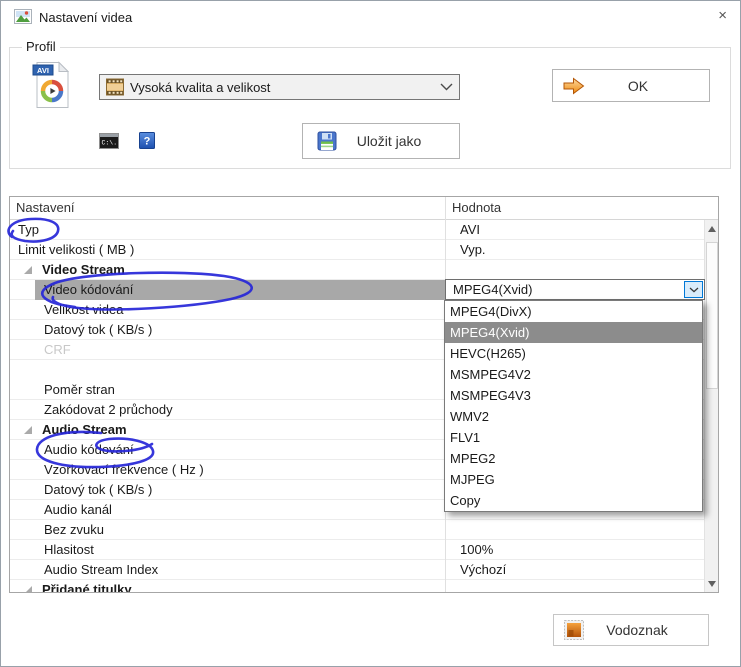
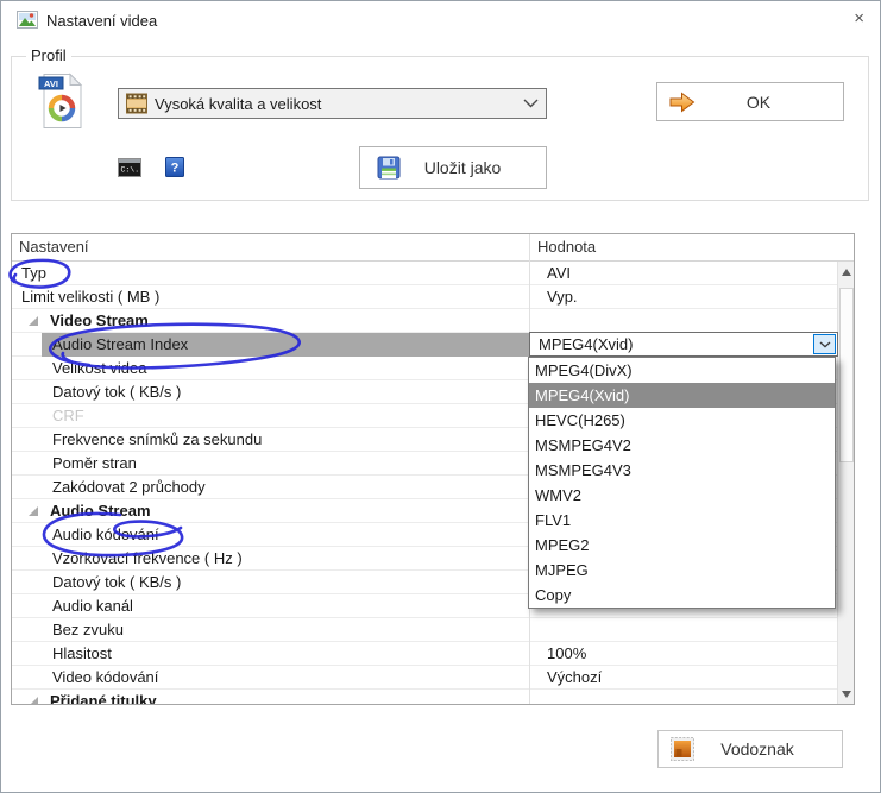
  Nastavení videa
  ×
  Profil
  AVI
  Vysoká kvalita a velikost
  OK
  ?
  Uložit jako
  Nastavení
  Hodnota
  Typ
  AVI
  Limit velikosti ( MB )
  Vyp.
  Video Stream
- Video kódování
+ Audio Stream Index
  MPEG4(Xvid)
  Datový tok ( KB/s )
  CRF
+ Frekvence snímků za sekundu
  Poměr stran
  Zakódovat 2 průchody
  Audio Stream
  Audio kóván
  Vzorkovací frekvence ( Hz )
  Datový tok ( KB/s )
  Audio kanál
  Bez zvuku
  Hlasitost
  100%
- Audio Stream Index
+ Video kódování
  Výchozí
  Přidané titulky
  MPEG4(DivX)
  MPEG4(Xvid)
  HEVC(H265)
  MSMPEG4V2
  MSMPEG4V3
  WMV2
  FLV1
  MPEG2
  MJPEG
  Copy
  Vodoznak
